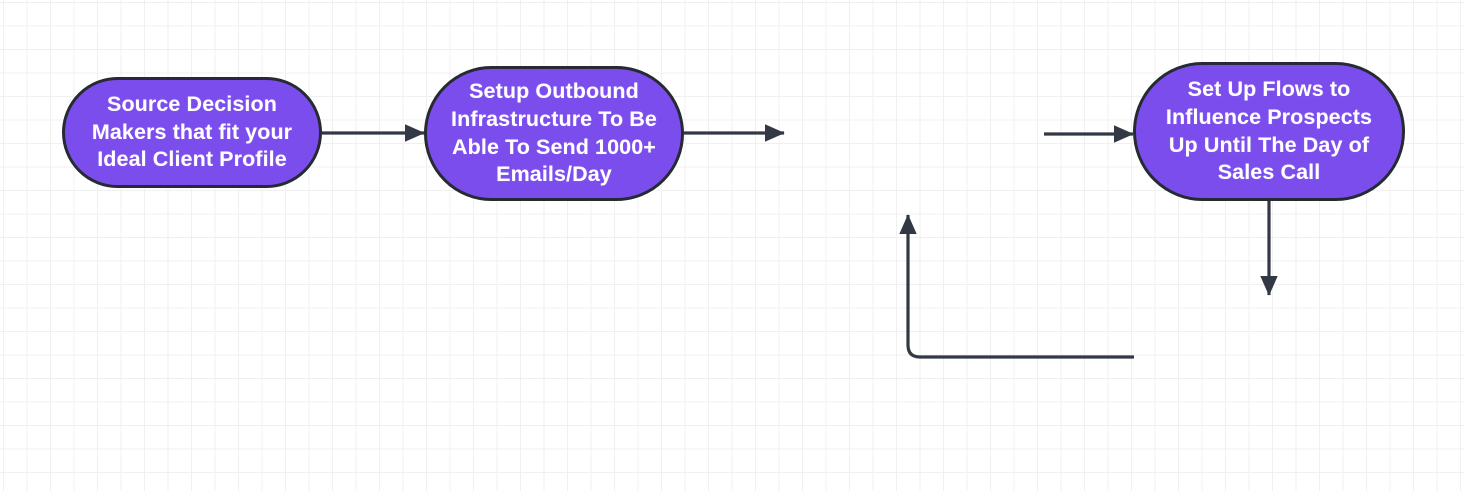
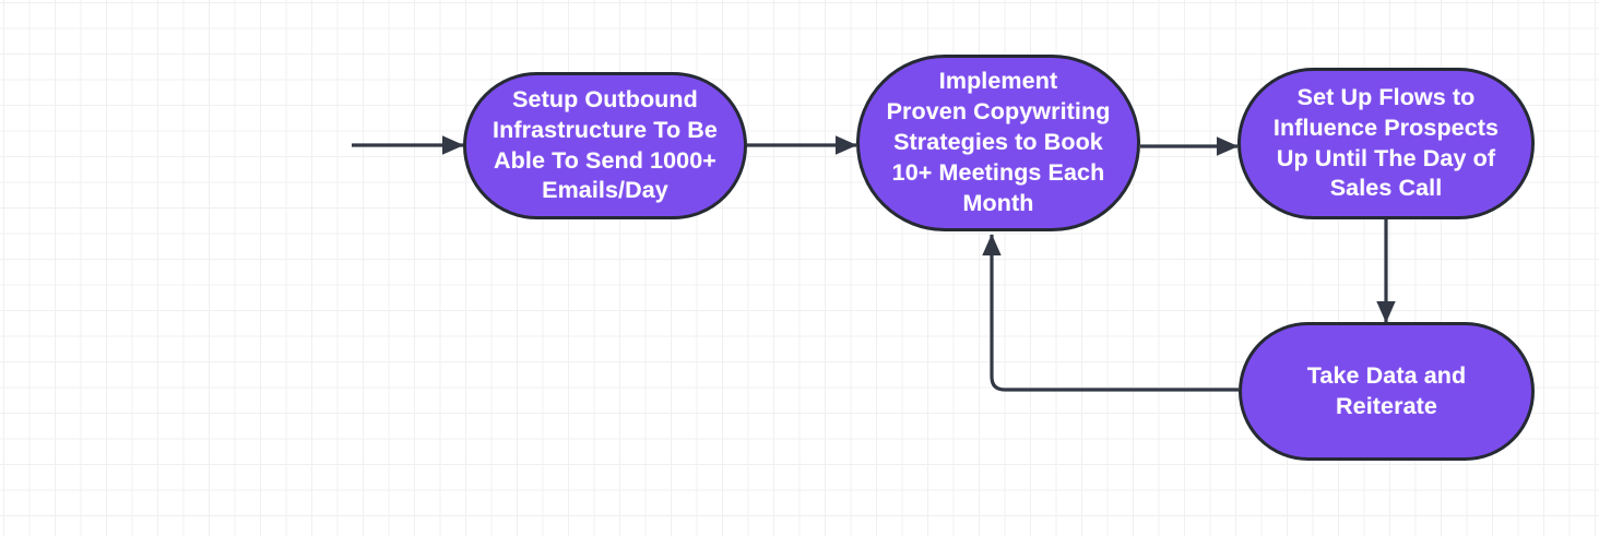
- Source Decision
- Makers that fit your
- Ideal Client Profile
  Setup Outbound
  Infrastructure To Be
  Able To Send 1000+
  Emails/Day
+ Implement
+ Proven Copywriting
+ Strategies to Book
+ 10+ Meetings Each
+ Month
  Set Up Flows to
  Influence Prospects
  Up Until The Day of
  Sales Call
+ Take Data and
+ Reiterate
